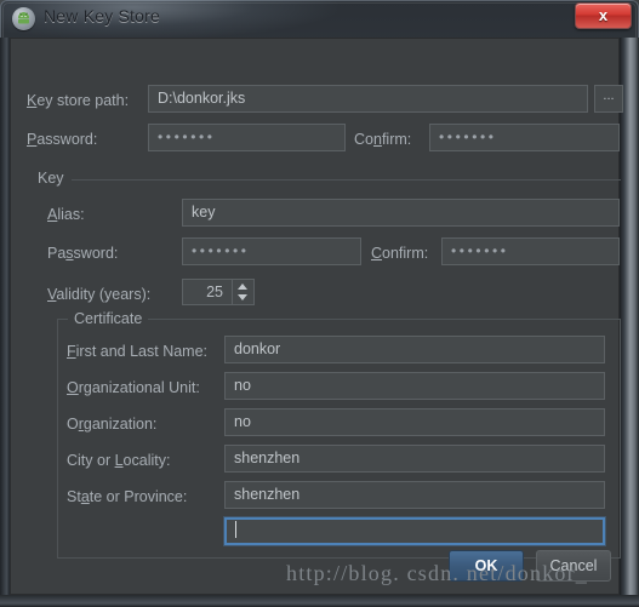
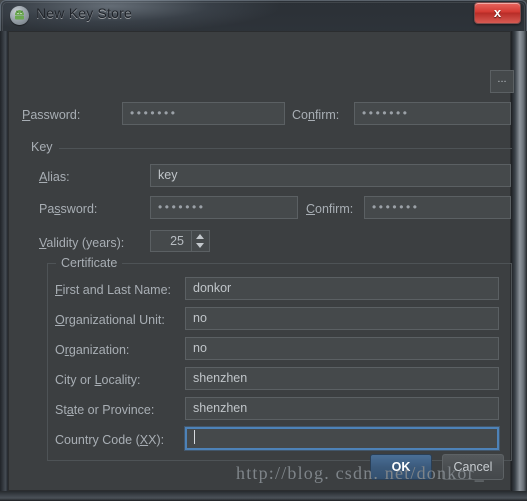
  New Key Store
  x
- Key store path:
- D:\donkor.jks
  ...
  Password:
  •••••••
  Confirm:
  •••••••
  Key
  Alias:
  key
  Password:
  •••••••
  Confirm:
  •••••••
  Validity (years):
  25
  Certificate
  First and Last Name:
  donkor
  Organizational Unit:
  no
  Organization:
  no
  City or Locality:
  shenzhen
  State or Province:
  shenzhen
+ Country Code (XX):
  OK
  Cancel
  http://blog. csdn. net/donkor_
